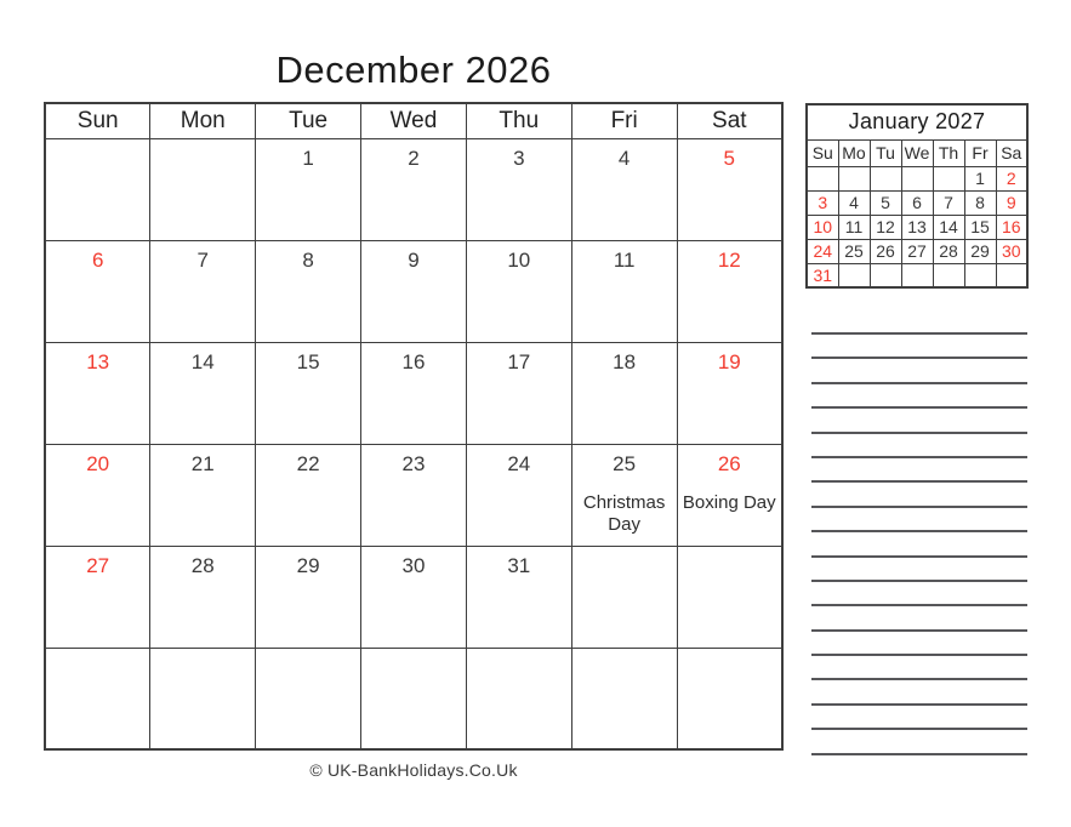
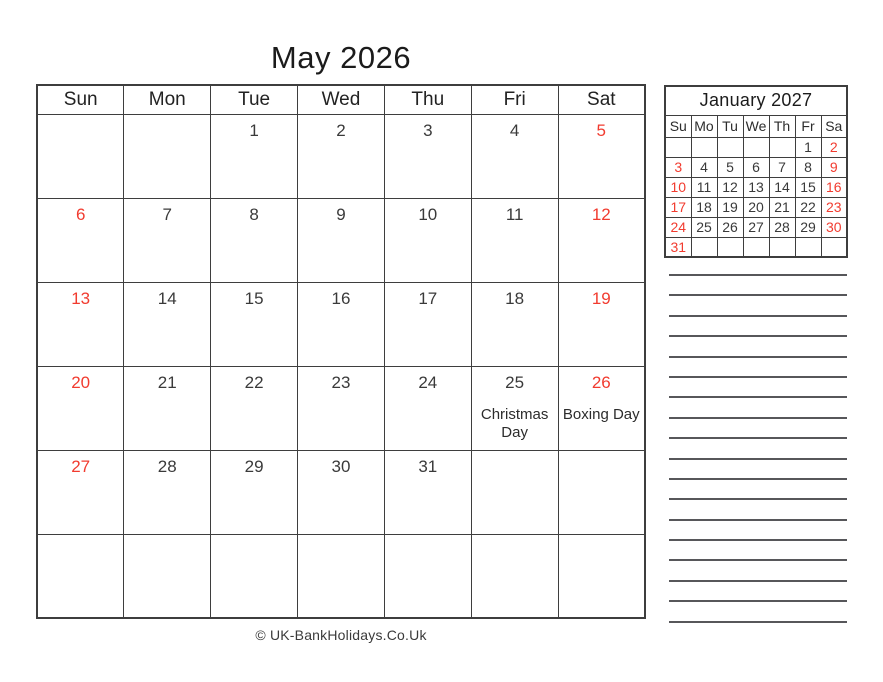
- December 2026
+ May 2026
  Sun	Mon	Tue	Wed	Thu	Fri	Sat
  		1	2	3	4	5
  6	7	8	9	10	11	12
  13	14	15	16	17	18	19
  20	21	22	23	24	25Christmas Day	26Boxing Day
  27	28	29	30	31
  January 2027
  Su	Mo	Tu	We	Th	Fr	Sa
  					1	2
  3	4	5	6	7	8	9
  10	11	12	13	14	15	16
+ 17	18	19	20	21	22	23
  24	25	26	27	28	29	30
  31
  © UK-BankHolidays.Co.Uk
